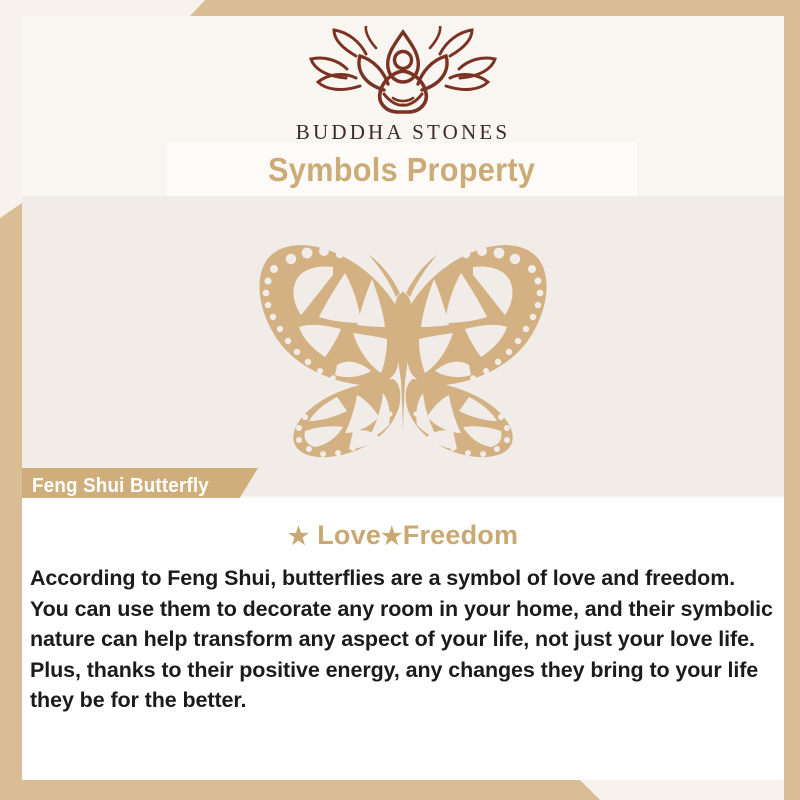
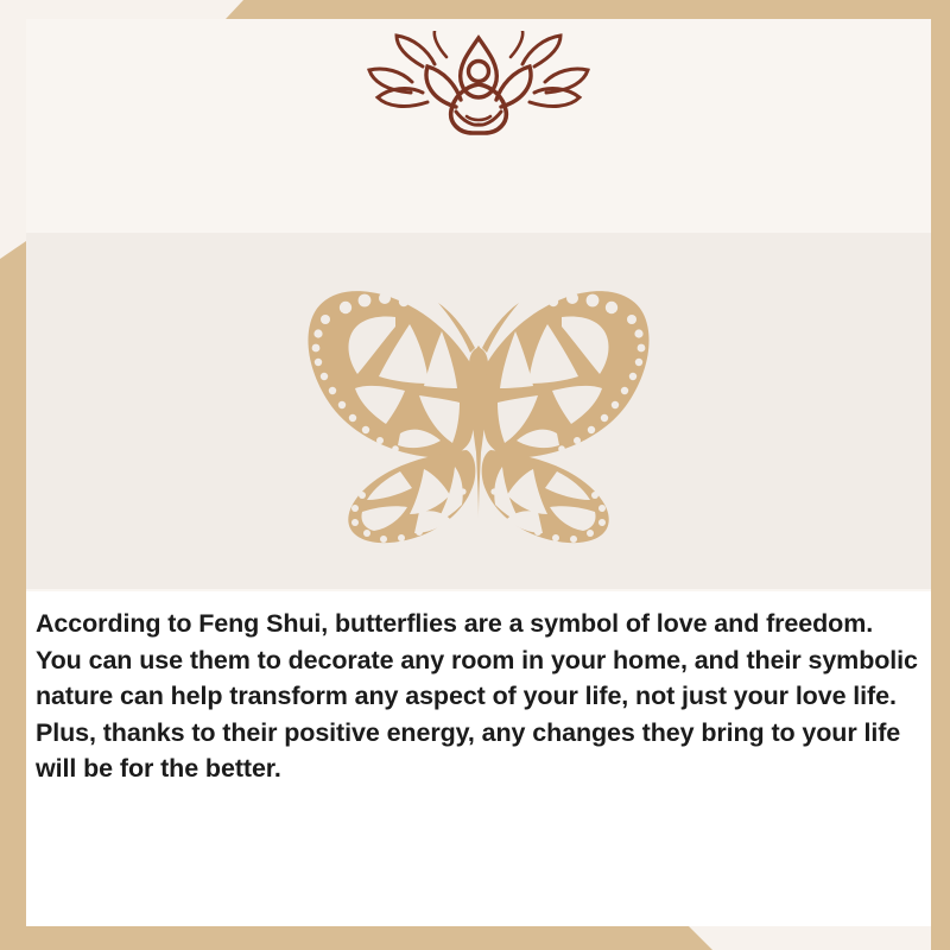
- BUDDHA STONES
- Symbols Property
- Feng Shui Butterfly
- ★ Love★Freedom
- According to Feng Shui, butterflies are a symbol of love and freedom. You can use them to decorate any room in your home, and their symbolic nature can help transform any aspect of your life, not just your love life. Plus, thanks to their positive energy, any changes they bring to your life they be for the better.
+ According to Feng Shui, butterflies are a symbol of love and freedom. You can use them to decorate any room in your home, and their symbolic nature can help transform any aspect of your life, not just your love life. Plus, thanks to their positive energy, any changes they bring to your life will be for the better.
